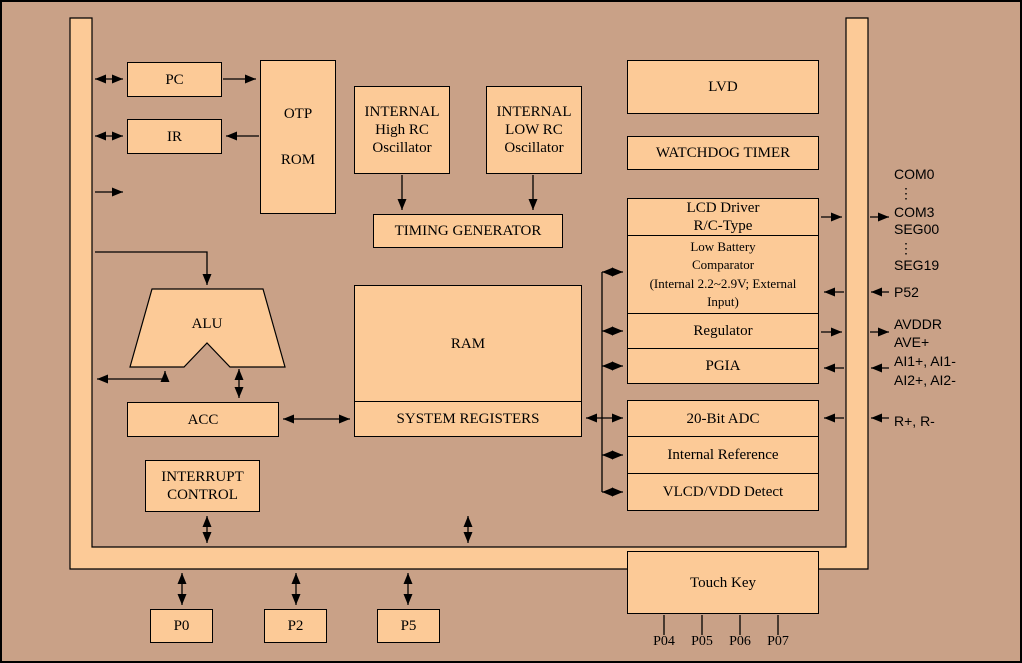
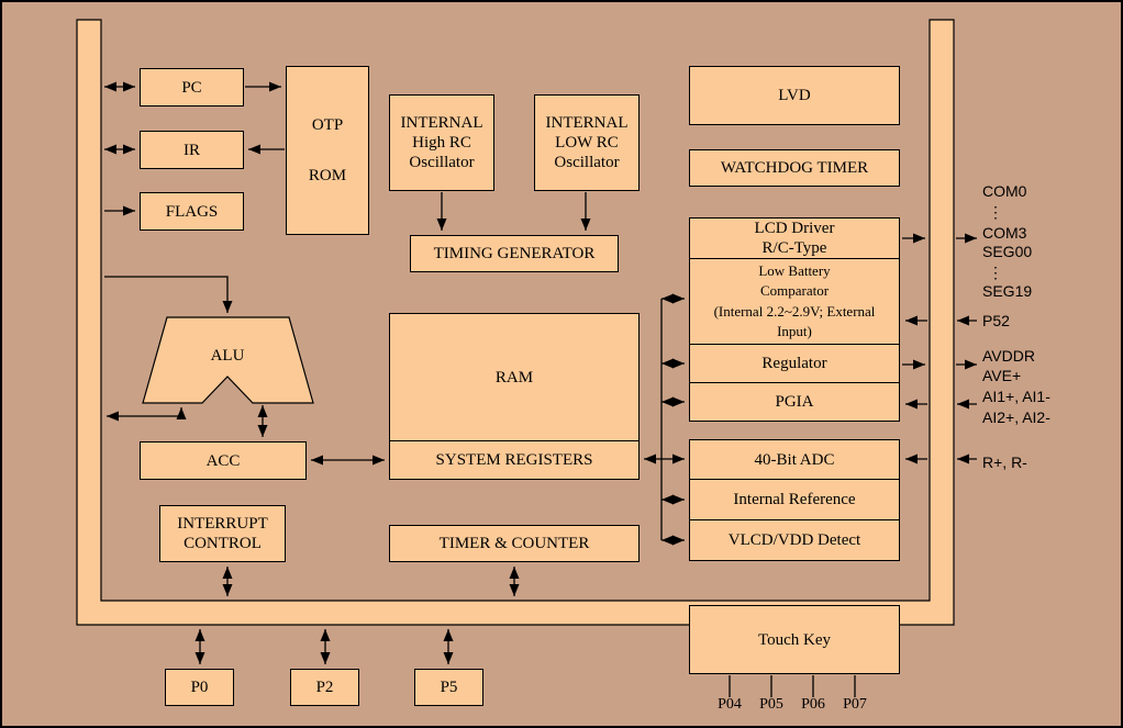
  PC
  IR
+ FLAGS
  OTP
  ROM
  INTERNAL
  High RC
  Oscillator
  INTERNAL
  LOW RC
  Oscillator
  TIMING GENERATOR
  LVD
  WATCHDOG TIMER
  LCD Driver
  R/C-Type
  Low Battery
  Comparator
  (Internal 2.2~2.9V; External
  Input)
  Regulator
  PGIA
- 20-Bit ADC
+ 40-Bit ADC
  Internal Reference
  VLCD/VDD Detect
  RAM
  SYSTEM REGISTERS
  ACC
  INTERRUPT
  CONTROL
+ TIMER & COUNTER
  Touch Key
  P0
  P2
  P5
  ALU
  COM0
  ⋮
  COM3
  SEG00
  ⋮
  SEG19
  P52
  AVDDR
  AVE+
  AI1+, AI1-
  AI2+, AI2-
  R+, R-
  P04
  P05
  P06
  P07
